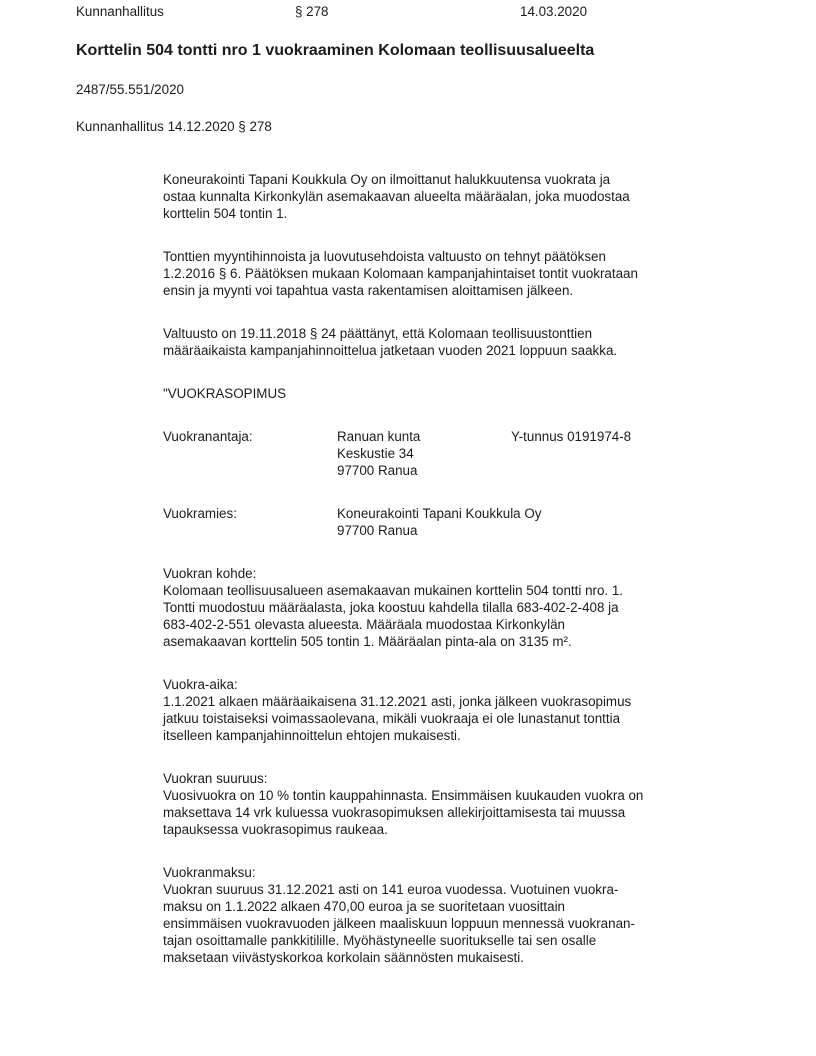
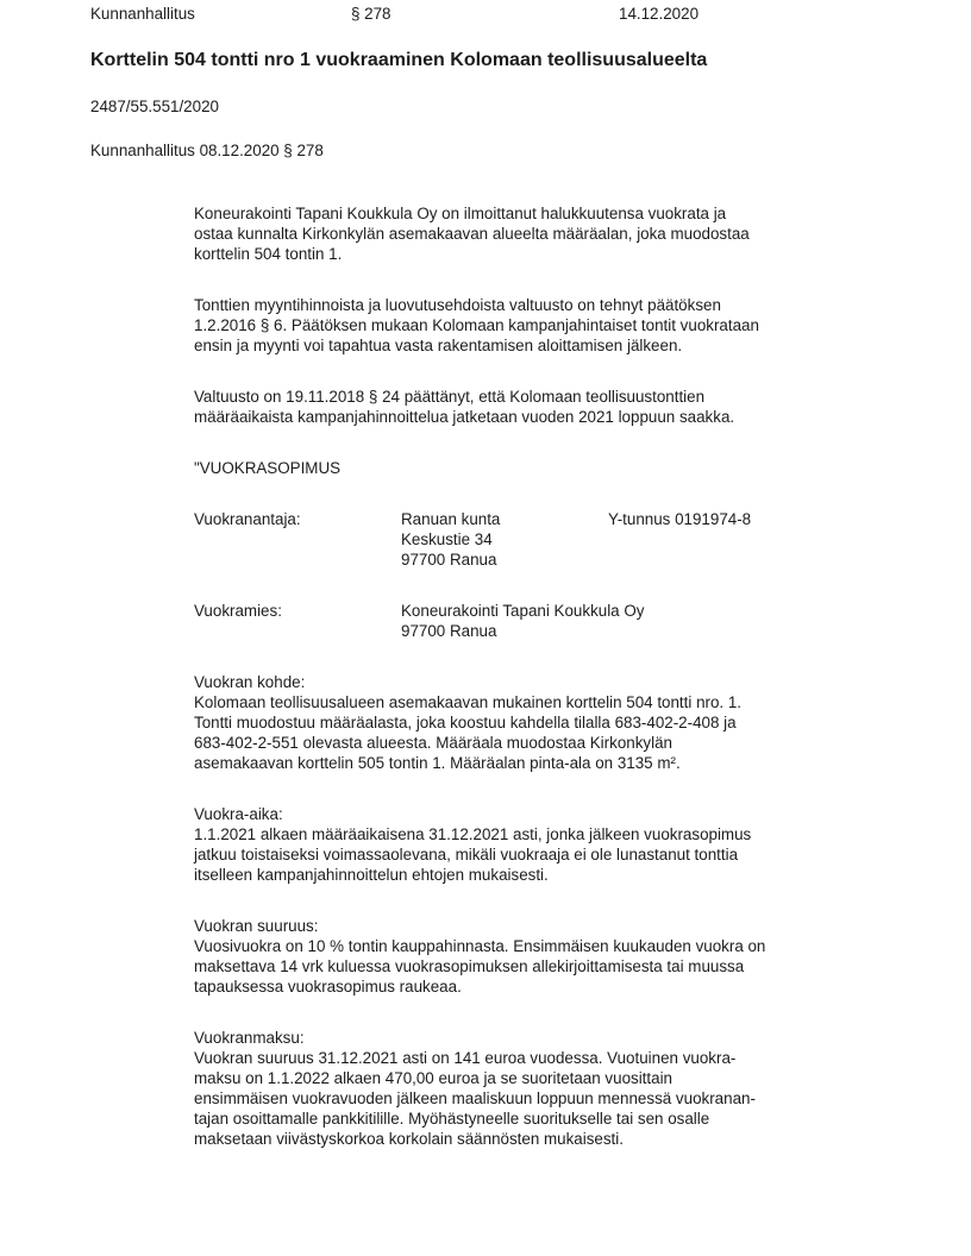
  Kunnanhallitus
  § 278
- 14.03.2020
+ 14.12.2020
  Korttelin 504 tontti nro 1 vuokraaminen Kolomaan teollisuusalueelta
  2487/55.551/2020
- Kunnanhallitus 14.12.2020 § 278
+ Kunnanhallitus 08.12.2020 § 278
  Koneurakointi Tapani Koukkula Oy on ilmoittanut halukkuutensa vuokrata ja
  ostaa kunnalta Kirkonkylän asemakaavan alueelta määräalan, joka muodostaa
  korttelin 504 tontin 1.
  Tonttien myyntihinnoista ja luovutusehdoista valtuusto on tehnyt päätöksen
  1.2.2016 § 6. Päätöksen mukaan Kolomaan kampanjahintaiset tontit vuokrataan
  ensin ja myynti voi tapahtua vasta rakentamisen aloittamisen jälkeen.
  Valtuusto on 19.11.2018 § 24 päättänyt, että Kolomaan teollisuustonttien
  määräaikaista kampanjahinnoittelua jatketaan vuoden 2021 loppuun saakka.
  "VUOKRASOPIMUS
  Vuokranantaja:
  Ranuan kunta
  Keskustie 34
  97700 Ranua
  Y-tunnus 0191974-8
  Vuokramies:
  Koneurakointi Tapani Koukkula Oy
  97700 Ranua
  Vuokran kohde:
  Kolomaan teollisuusalueen asemakaavan mukainen korttelin 504 tontti nro. 1.
  Tontti muodostuu määräalasta, joka koostuu kahdella tilalla 683-402-2-408 ja
  683-402-2-551 olevasta alueesta. Määräala muodostaa Kirkonkylän
  asemakaavan korttelin 505 tontin 1. Määräalan pinta-ala on 3135 m².
  Vuokra-aika:
  1.1.2021 alkaen määräaikaisena 31.12.2021 asti, jonka jälkeen vuokrasopimus
  jatkuu toistaiseksi voimassaolevana, mikäli vuokraaja ei ole lunastanut tonttia
  itselleen kampanjahinnoittelun ehtojen mukaisesti.
  Vuokran suuruus:
  Vuosivuokra on 10 % tontin kauppahinnasta. Ensimmäisen kuukauden vuokra on
  maksettava 14 vrk kuluessa vuokrasopimuksen allekirjoittamisesta tai muussa
  tapauksessa vuokrasopimus raukeaa.
  Vuokranmaksu:
  Vuokran suuruus 31.12.2021 asti on 141 euroa vuodessa. Vuotuinen vuokra-
  maksu on 1.1.2022 alkaen 470,00 euroa ja se suoritetaan vuosittain
  ensimmäisen vuokravuoden jälkeen maaliskuun loppuun mennessä vuokranan-
  tajan osoittamalle pankkitilille. Myöhästyneelle suoritukselle tai sen osalle
  maksetaan viivästyskorkoa korkolain säännösten mukaisesti.
